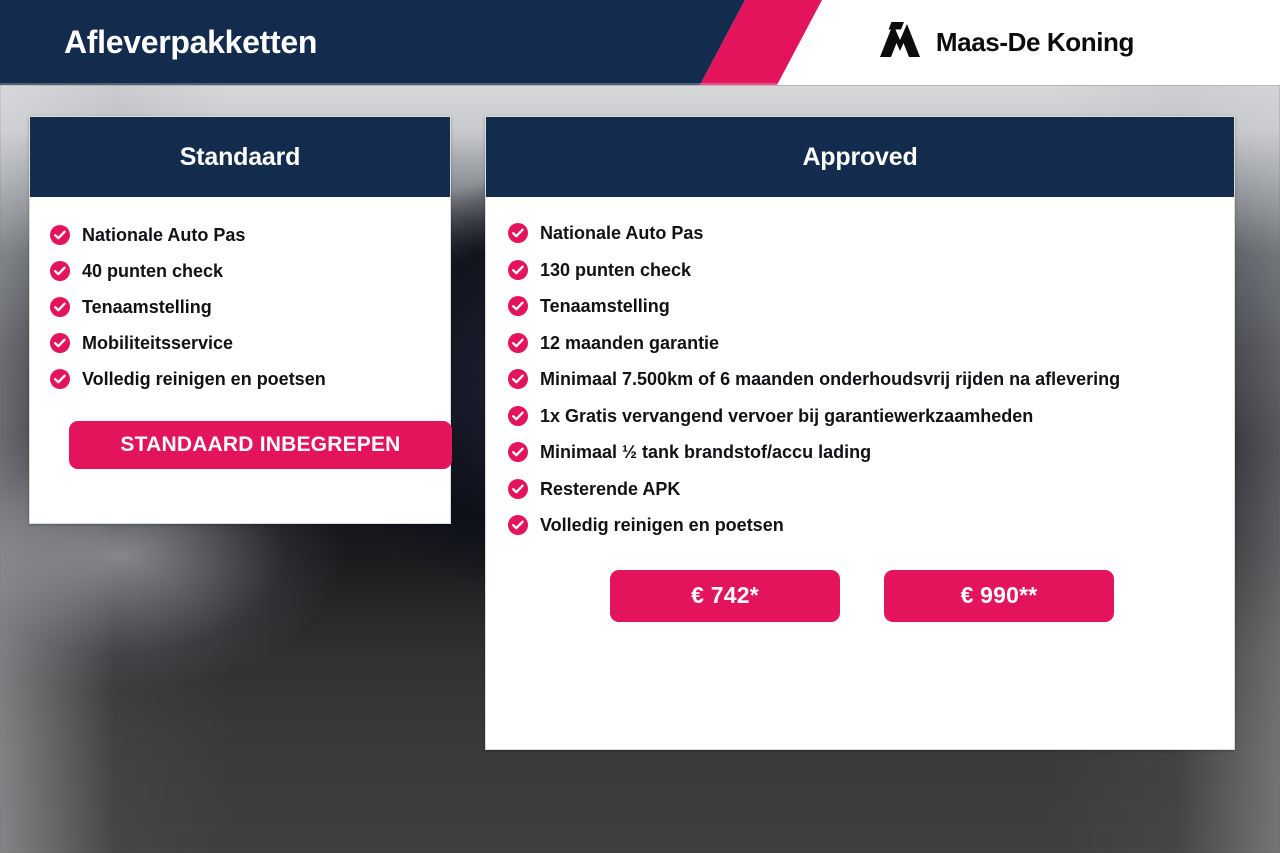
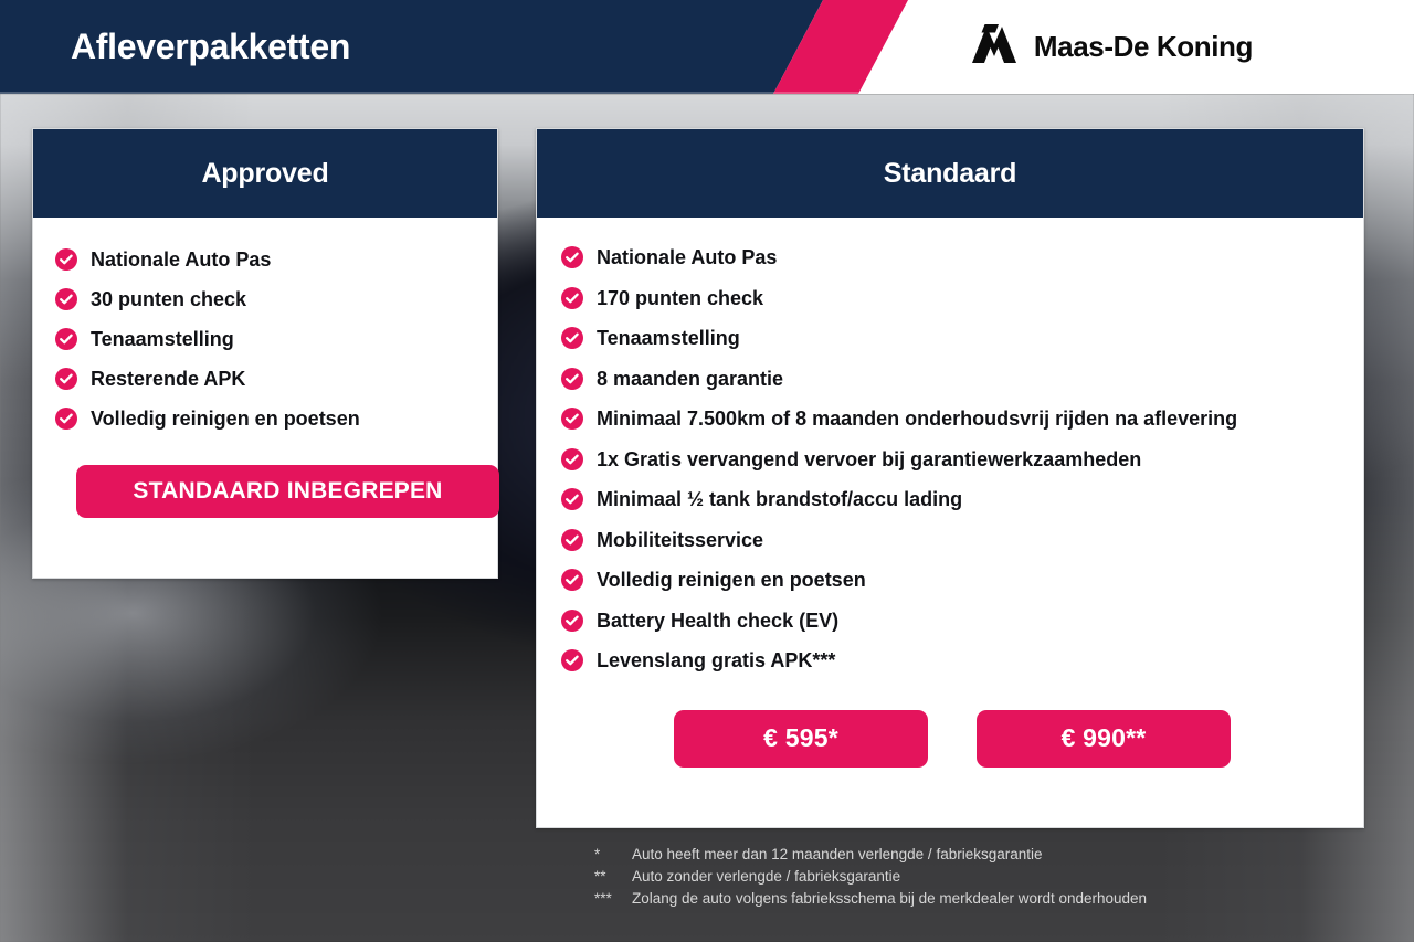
  Afleverpakketten
  Maas-De Koning
- Standaard
+ Approved
  Nationale Auto Pas
- 40 punten check
+ 30 punten check
  Tenaamstelling
- Mobiliteitsservice
+ Resterende APK
  Volledig reinigen en poetsen
  STANDAARD INBEGREPEN
- Approved
+ Standaard
  Nationale Auto Pas
- 130 punten check
+ 170 punten check
  Tenaamstelling
- 12 maanden garantie
+ 8 maanden garantie
- Minimaal 7.500km of 6 maanden onderhoudsvrij rijden na aflevering
+ Minimaal 7.500km of 8 maanden onderhoudsvrij rijden na aflevering
  1x Gratis vervangend vervoer bij garantiewerkzaamheden
  Minimaal ½ tank brandstof/accu lading
- Resterende APK
+ Mobiliteitsservice
  Volledig reinigen en poetsen
+ Battery Health check (EV)
+ Levenslang gratis APK***
- € 742*
+ € 595*
  € 990**
+ *
+ Auto heeft meer dan 12 maanden verlengde / fabrieksgarantie
+ **
+ Auto zonder verlengde / fabrieksgarantie
+ ***
+ Zolang de auto volgens fabrieksschema bij de merkdealer wordt onderhouden
